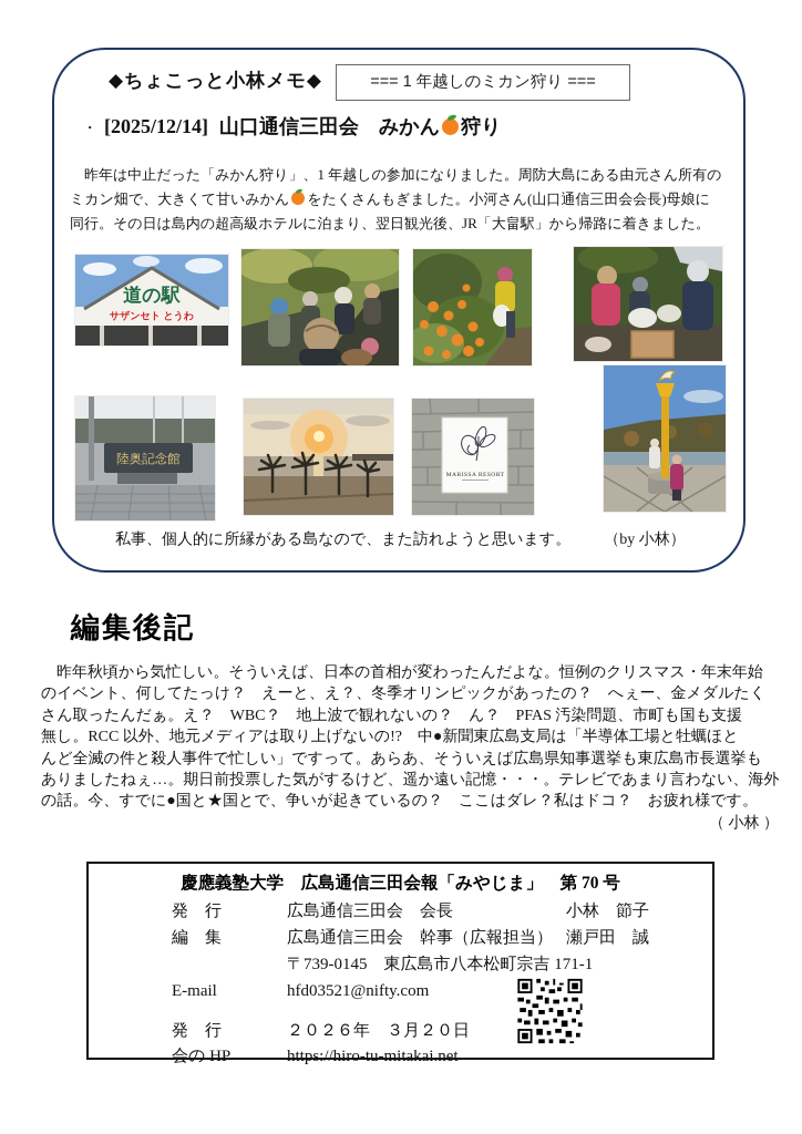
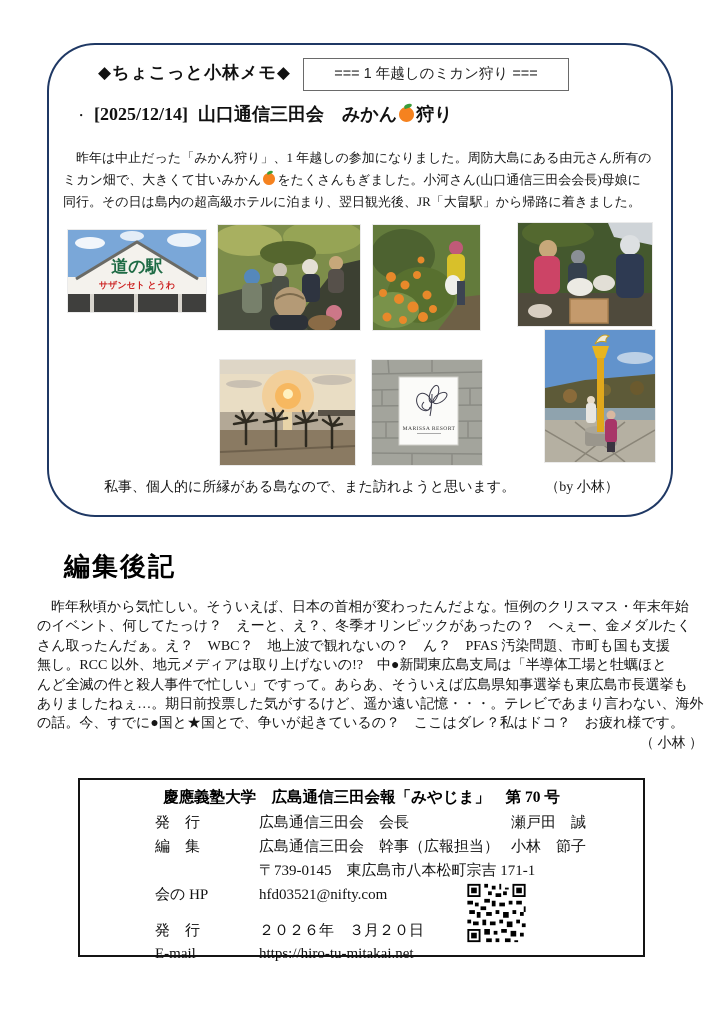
  ◆ちょこっと小林メモ◆
  === 1 年越しのミカン狩り ===
  ・ [2025/12/14] 山口通信三田会 みかん 狩り
  昨年は中止だった「みかん狩り」、1 年越しの参加になりました。周防大島にある由元さん所有の
  ミカン畑で、大きくて甘いみかん をたくさんもぎました。小河さん(山口通信三田会会長)母娘に
  同行。その日は島内の超高級ホテルに泊まり、翌日観光後、JR「大畠駅」から帰路に着きました。
  道の駅
  サザンセト とうわ
- 陸奥記念館
  私事、個人的に所縁がある島なので、また訪れようと思います。 （by 小林）
  編集後記
  昨年秋頃から気忙しい。そういえば、日本の首相が変わったんだよな。恒例のクリスマス・年末年始
  のイベント、何してたっけ？ えーと、え？、冬季オリンピックがあったの？ へぇー、金メダルたく
  さん取ったんだぁ。え？ WBC？ 地上波で観れないの？ ん？ PFAS 汚染問題、市町も国も支援
  無し。RCC 以外、地元メディアは取り上げないの!? 中●新聞東広島支局は「半導体工場と牡蠣ほと
  んど全滅の件と殺人事件で忙しい」ですって。あらあ、そういえば広島県知事選挙も東広島市長選挙も
  ありましたねぇ…。期日前投票した気がするけど、遥か遠い記憶・・・。テレビであまり言わない、海外
  の話。今、すでに●国と★国とで、争いが起きているの？ ここはダレ？私はドコ？ お疲れ様です。
  （ 小林 ）
  慶應義塾大学 広島通信三田会報「みやじま」 第 70 号
  発 行
  広島通信三田会 会長
- 小林 節子
+ 瀬戸田 誠
  編 集
  広島通信三田会 幹事（広報担当）
- 瀬戸田 誠
+ 小林 節子
  〒739-0145 東広島市八本松町宗吉 171-1
- E-mail
+ 会の HP
  hfd03521@nifty.com
  発 行
  ２０２６年 ３月２０日
- 会の HP
+ E-mail
  https://hiro-tu-mitakai.net
